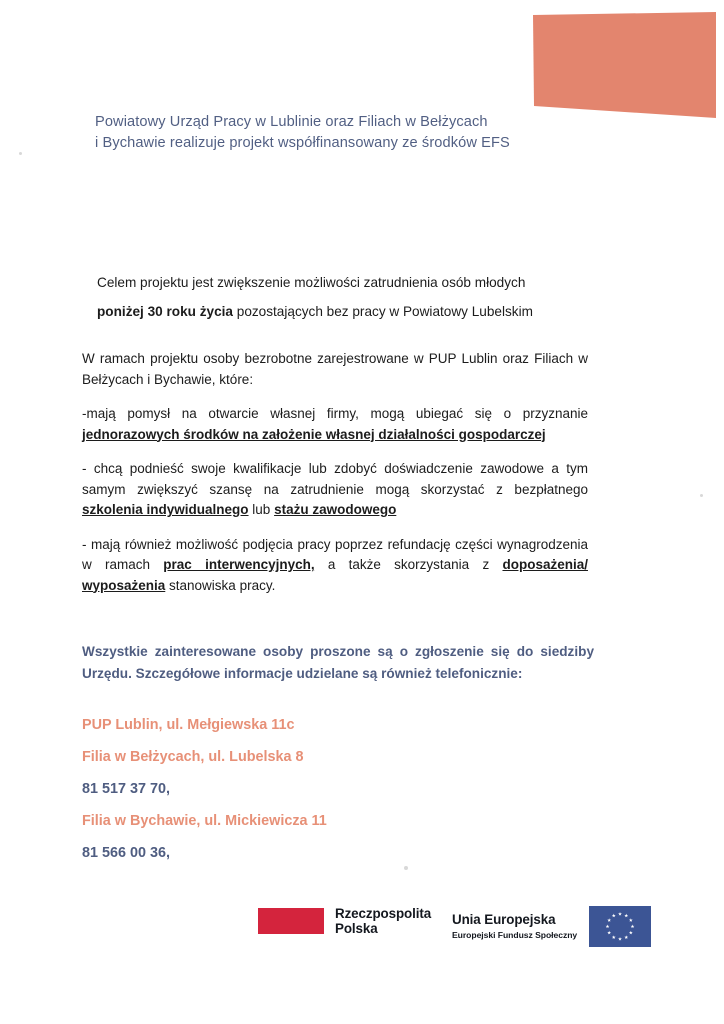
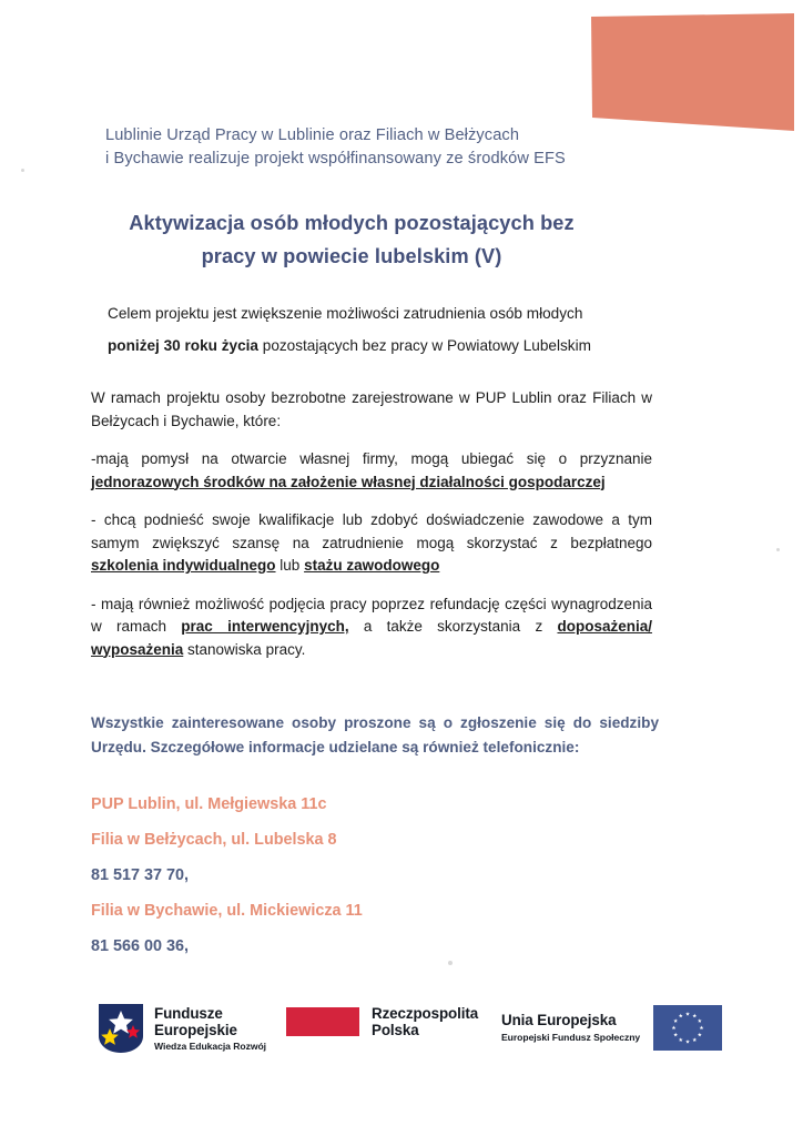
- Powiatowy Urząd Pracy w Lublinie oraz Filiach w Bełżycach
+ Lublinie Urząd Pracy w Lublinie oraz Filiach w Bełżycach
  i Bychawie realizuje projekt współfinansowany ze środków EFS
+ Aktywizacja osób młodych pozostających bez
+ pracy w powiecie lubelskim (V)
  Celem projektu jest zwiększenie możliwości zatrudnienia osób młodych
  poniżej 30 roku życia pozostających bez pracy w Powiatowy Lubelskim
  W ramach projektu osoby bezrobotne zarejestrowane w PUP Lublin oraz Filiach w Bełżycach i Bychawie, które:
  -mają pomysł na otwarcie własnej firmy, mogą ubiegać się o przyznanie jednorazowych środków na założenie własnej działalności gospodarczej
  - chcą podnieść swoje kwalifikacje lub zdobyć doświadczenie zawodowe a tym samym zwiększyć szansę na zatrudnienie mogą skorzystać z bezpłatnego szkolenia indywidualnego lub stażu zawodowego
  - mają również możliwość podjęcia pracy poprzez refundację części wynagrodzenia w ramach prac interwencyjnych, a także skorzystania z doposażenia/ wyposażenia stanowiska pracy.
  Wszystkie zainteresowane osoby proszone są o zgłoszenie się do siedziby Urzędu. Szczegółowe informacje udzielane są również telefonicznie:
  PUP Lublin, ul. Mełgiewska 11c
  Filia w Bełżycach, ul. Lubelska 8
  81 517 37 70,
  Filia w Bychawie, ul. Mickiewicza 11
  81 566 00 36,
+ Fundusze
+ Europejskie
+ Wiedza Edukacja Rozwój
  Rzeczpospolita
  Polska
  Unia Europejska
  Europejski Fundusz Społeczny
